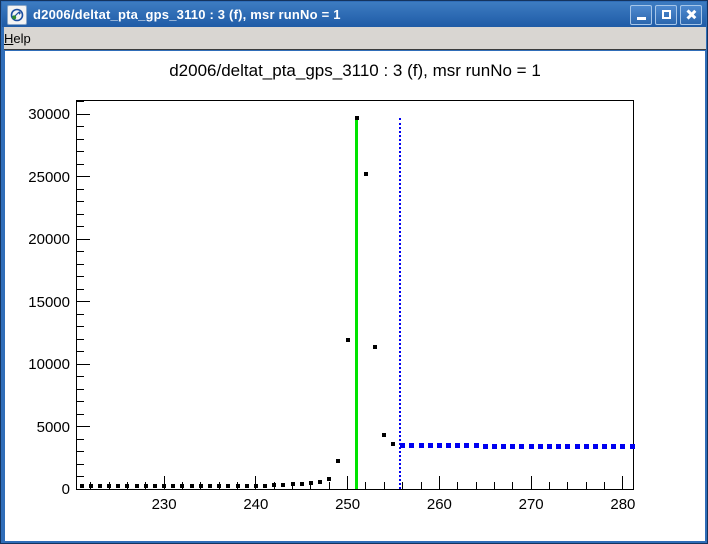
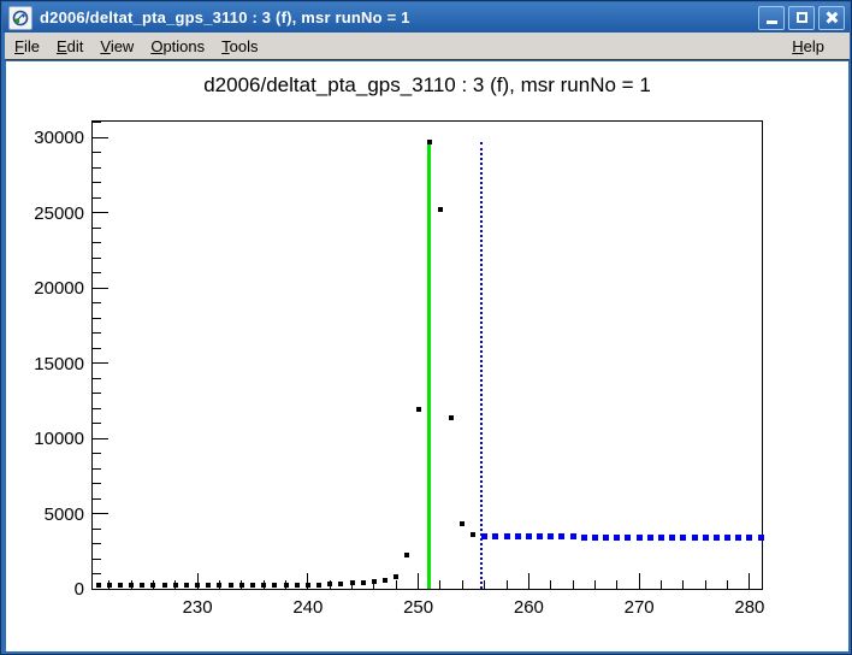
  d2006/deltat_pta_gps_3110 : 3 (f), msr runNo = 1
+ File
+ Edit
+ View
+ Options
+ Tools
  Help
  d2006/deltat_pta_gps_3110 : 3 (f), msr runNo = 1
  230
  240
  250
  260
  270
  280
  0
  5000
  10000
  15000
  20000
  25000
  30000
